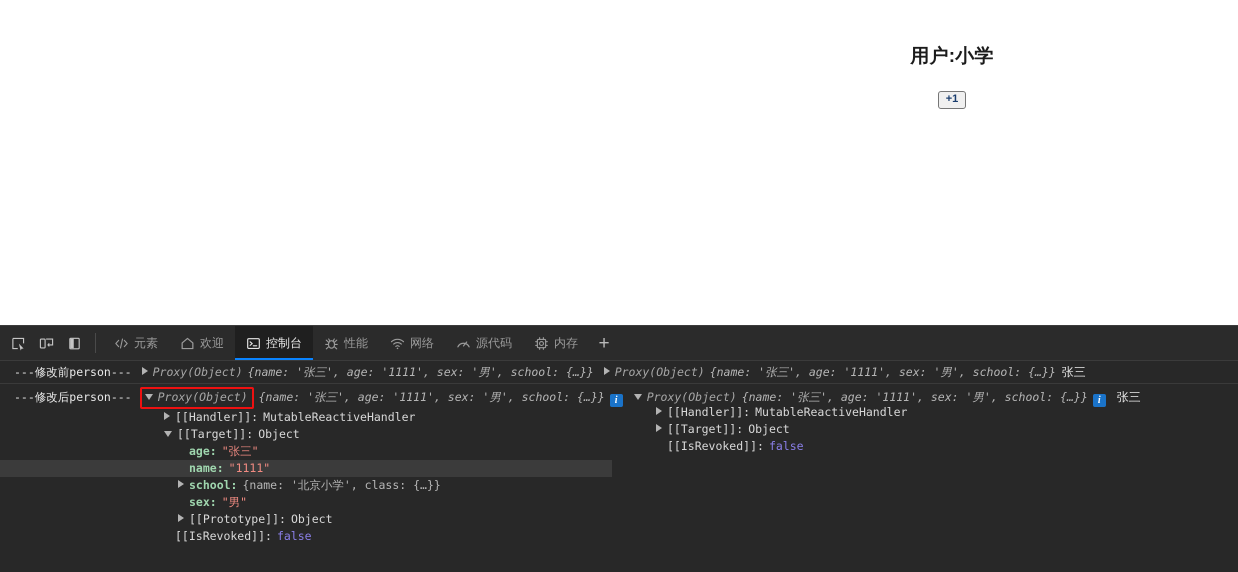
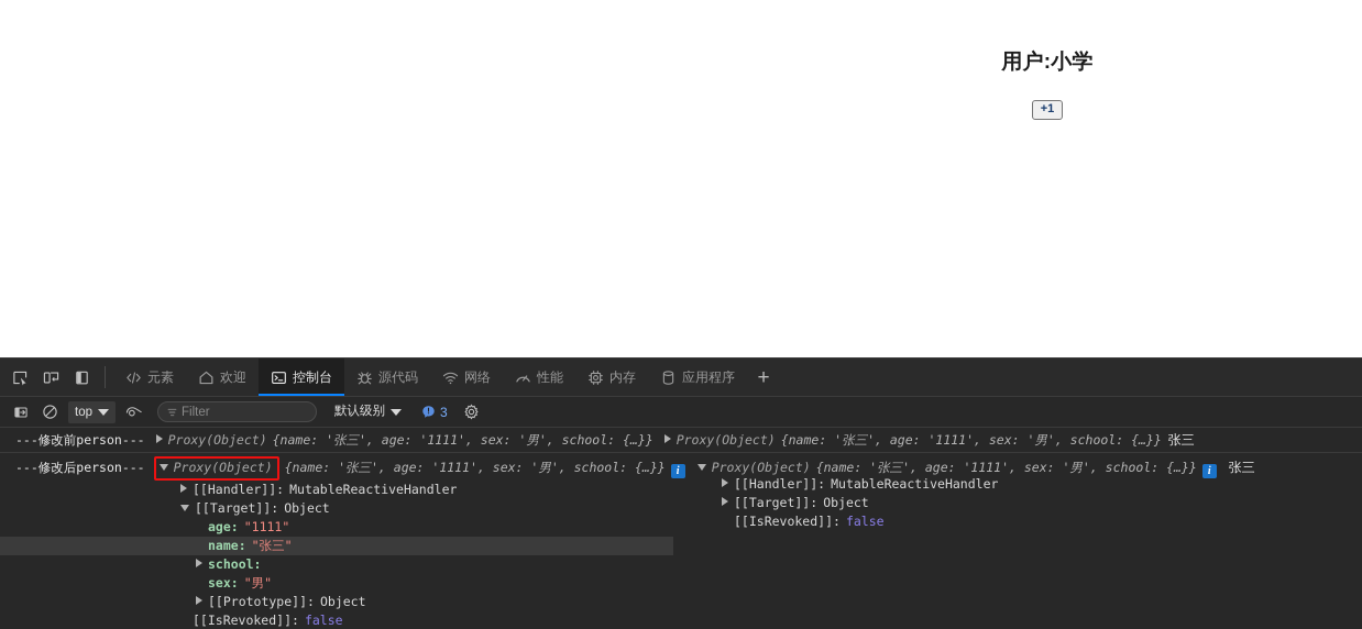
  用户:小学
  +1
  元素
  欢迎
  控制台
- 性能
+ 源代码
  网络
- 源代码
+ 性能
  内存
+ 应用程序
  +
+ top
+ Filter
+ 默认级别
+ 3
  ---修改前person---
  Proxy(Object)
  {name: '张三', age: '1111', sex: '男', school: {…}}
  Proxy(Object)
  {name: '张三', age: '1111', sex: '男', school: {…}}
  张三
  ---修改后person---
  Proxy(Object)
  {name: '张三', age: '1111', sex: '男', school: {…}}
  i
  Proxy(Object)
  {name: '张三', age: '1111', sex: '男', school: {…}}
  i
  张三
  [[Handler]]
  :
  MutableReactiveHandler
  [[Target]]
  :
  Object
  age
  :
- "张三"
+ "1111"
  name
  :
- "1111"
+ "张三"
  school
  :
- {name: '北京小学', class: {…}}
  sex
  :
  "男"
  [[Prototype]]
  :
  Object
  [[IsRevoked]]
  :
  false
  [[Handler]]
  :
  MutableReactiveHandler
  [[Target]]
  :
  Object
  [[IsRevoked]]
  :
  false
